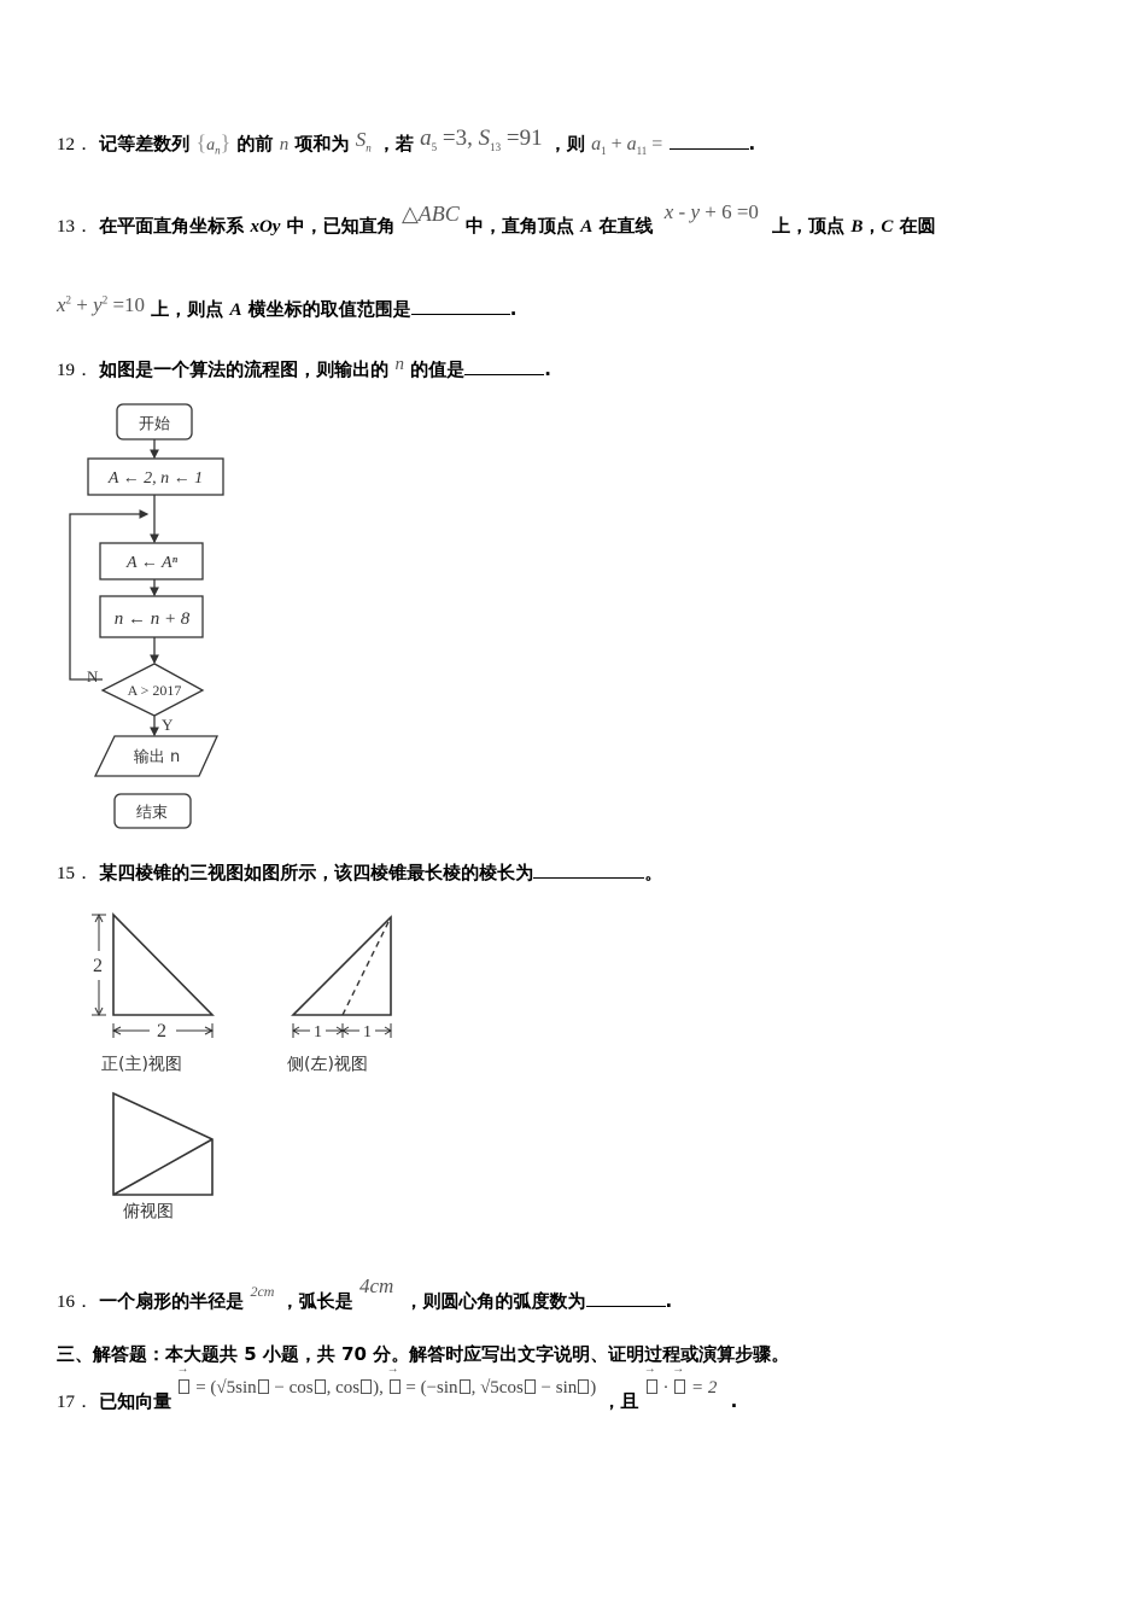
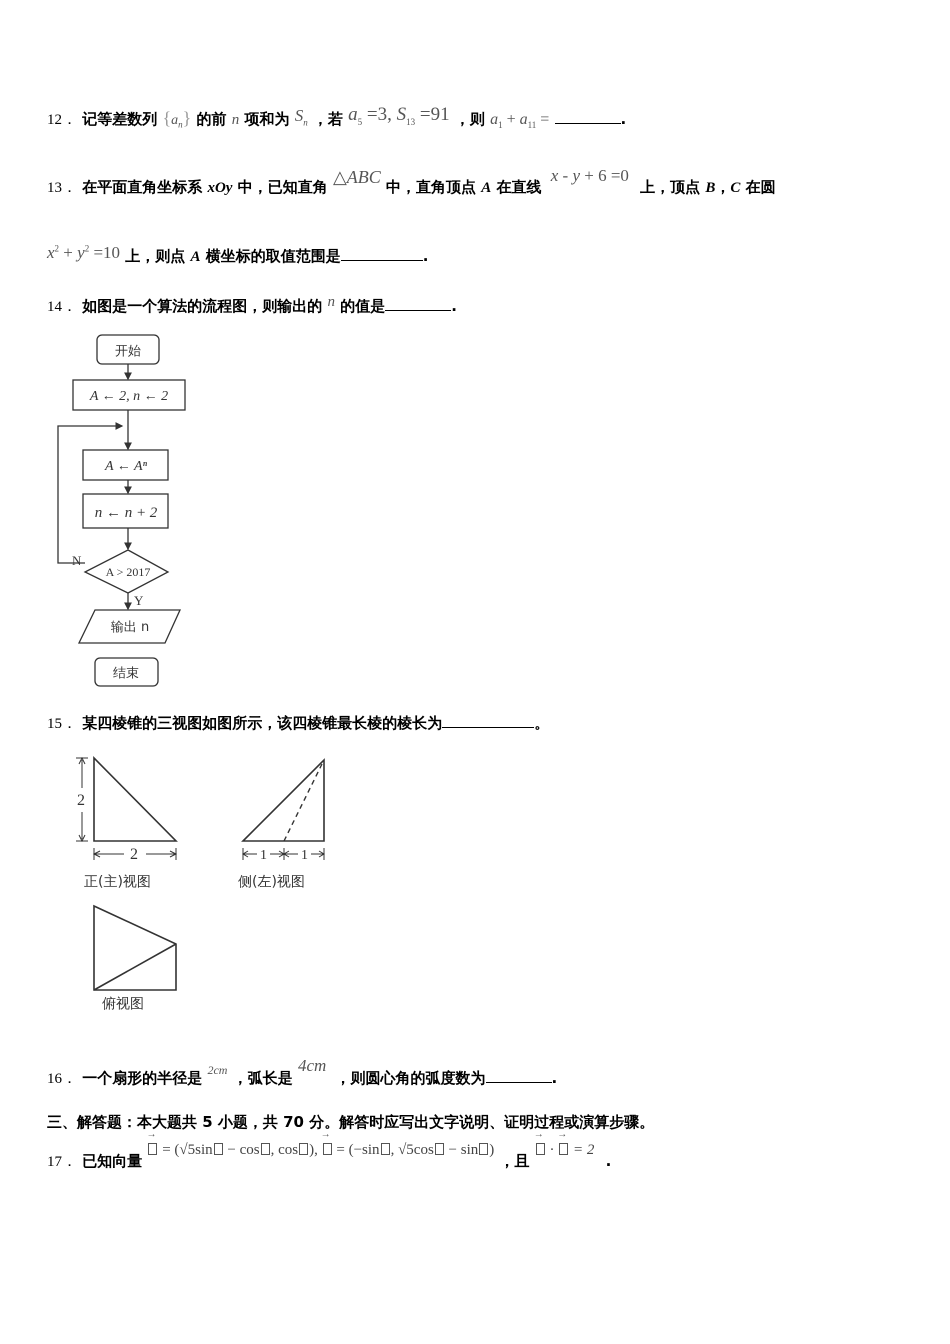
  12． 记等差数列 {an} 的前 n 项和为 Sn ，若 a5 =3, S13 =91 ，则 a1 + a11 = .
  13． 在平面直角坐标系 xOy 中，已知直角 △ABC 中，直角顶点 A 在直线 x - y + 6 =0 上，顶点 B，C 在圆
  x2 + y2 =10 上，则点 A 横坐标的取值范围是 .
- 19． 如图是一个算法的流程图，则输出的 n 的值是 .
+ 14． 如图是一个算法的流程图，则输出的 n 的值是 .
  开始
- A ← 2, n ← 1
+ A ← 2, n ← 2
  A ← Aⁿ
- n ← n + 8
+ n ← n + 2
  A > 2017
  N
  Y
  输出 n
  结束
  15． 某四棱锥的三视图如图所示，该四棱锥最长棱的棱长为 。
  2
  2
  1
  1
  正(主)视图
  侧(左)视图
  俯视图
  16． 一个扇形的半径是 2cm ，弧长是 4cm ，则圆心角的弧度数为 .
  三、解答题：本大题共 5 小题，共 70 分。解答时应写出文字说明、证明过程或演算步骤。
  17． 已知向量 = (√5sin − cos , cos ), = (−sin , √5cos − sin ) ，且 · = 2 .
